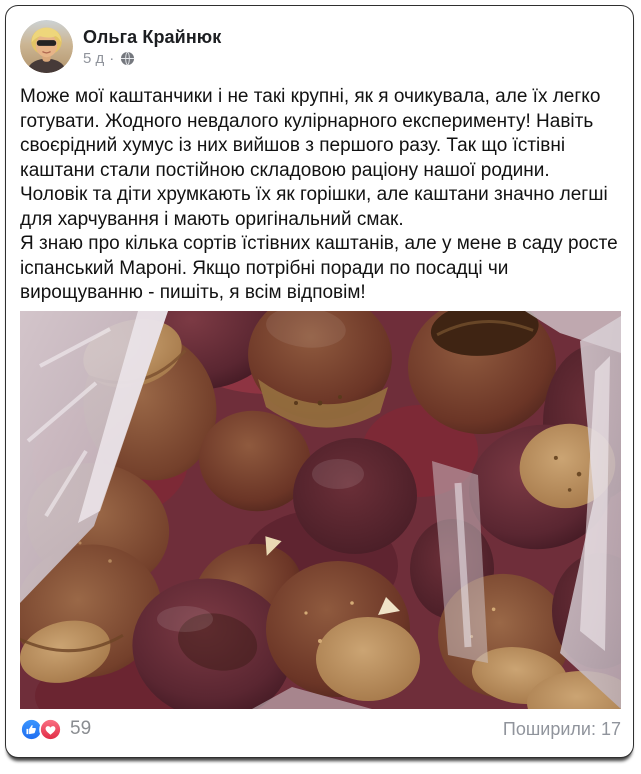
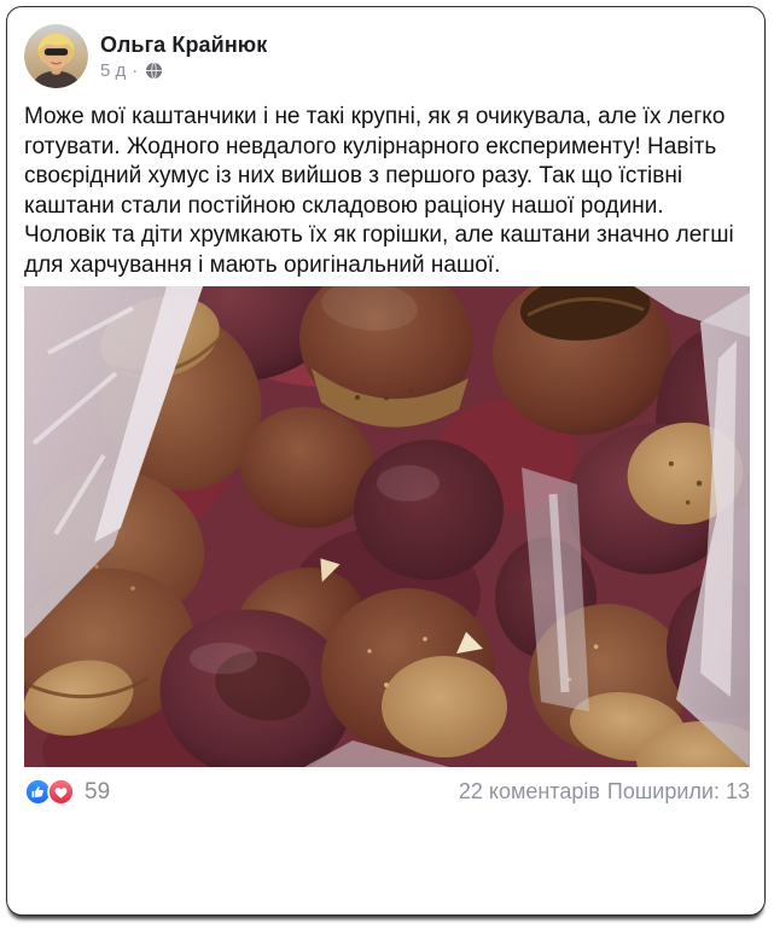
  Ольга Крайнюк
  5 д
  ·
- Може мої каштанчики і не такі крупні, як я очикувала, але їх легко готувати. Жодного невдалого кулірнарного експерименту! Навіть своєрідний хумус із них вийшов з першого разу. Так що їстівні каштани стали постійною складовою раціону нашої родини. Чоловік та діти хрумкають їх як горішки, але каштани значно легші для харчування і мають оригінальний смак.
+ Може мої каштанчики і не такі крупні, як я очикувала, але їх легко готувати. Жодного невдалого кулірнарного експерименту! Навіть своєрідний хумус із них вийшов з першого разу. Так що їстівні каштани стали постійною складовою раціону нашої родини. Чоловік та діти хрумкають їх як горішки, але каштани значно легші для харчування і мають оригінальний нашої.
- Я знаю про кілька сортів їстівних каштанів, але у мене в саду росте іспанський Мароні. Якщо потрібні поради по посадці чи вирощуванню - пишіть, я всім відповім!
  59
+ 22 коментарів
- Поширили: 17
+ Поширили: 13
